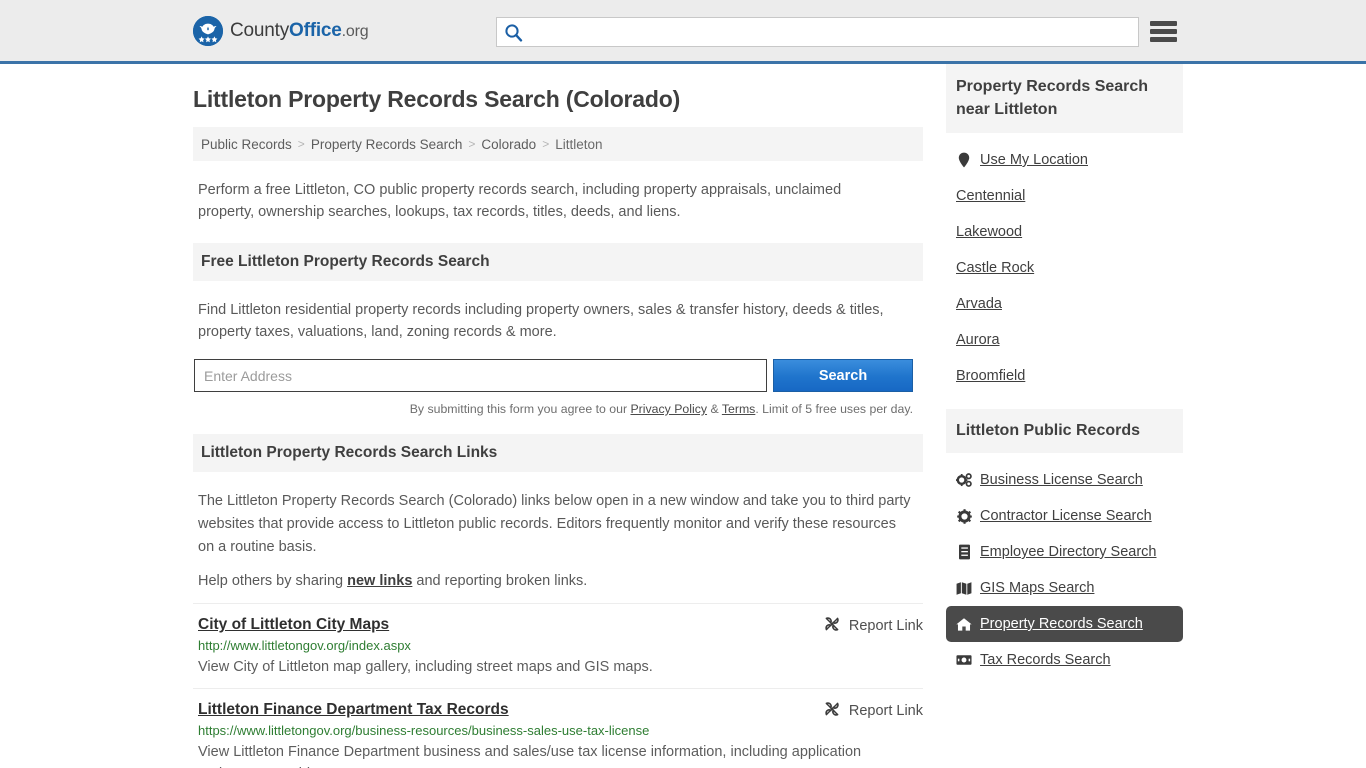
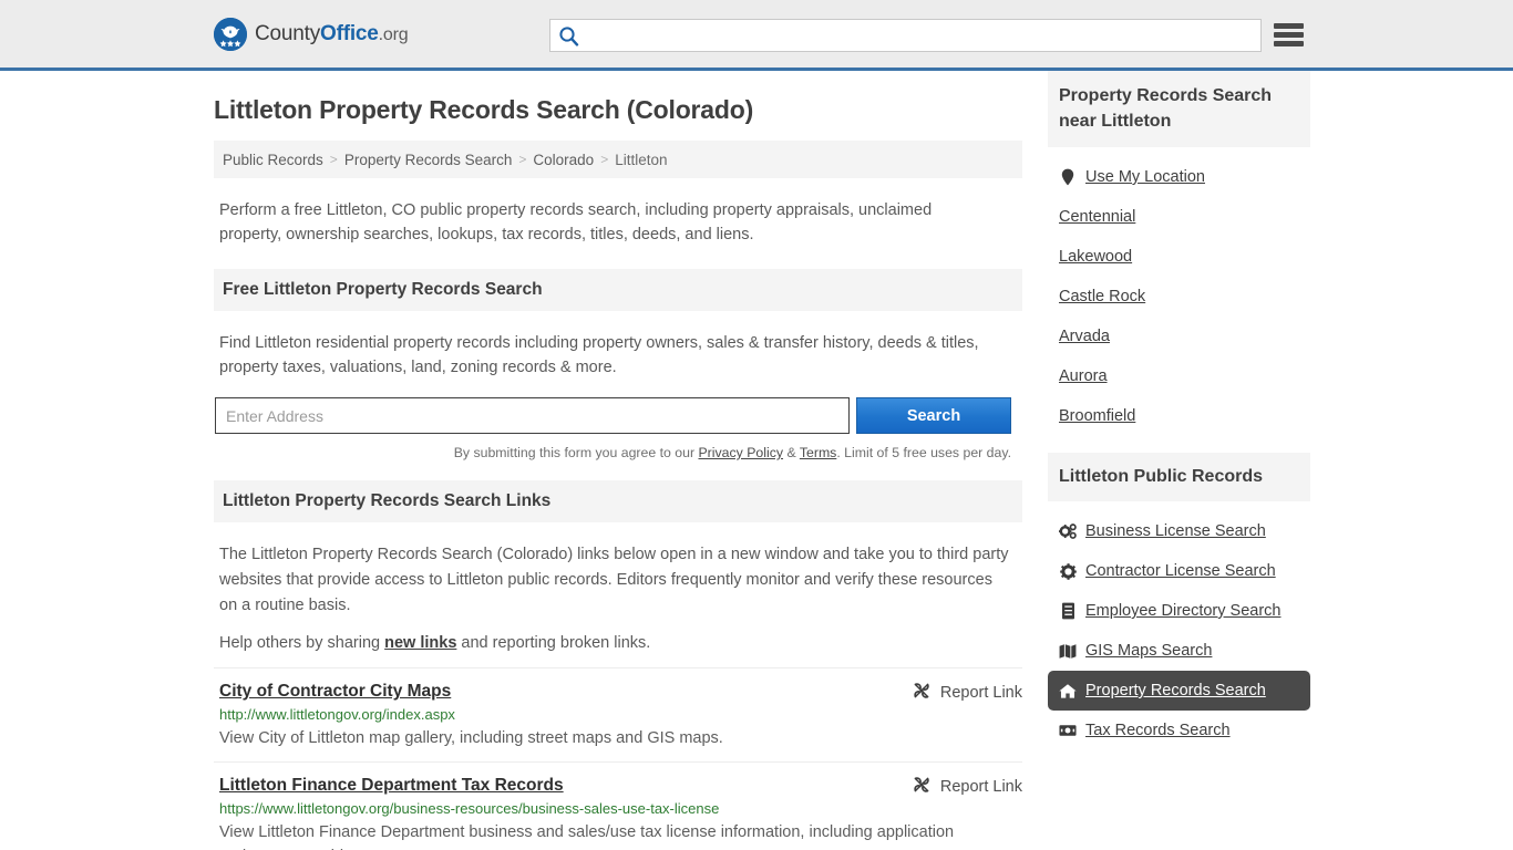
  CountyOffice.org
  Littleton Property Records Search (Colorado)
  Public Records
  >
  Property Records Search
  >
  Colorado
  >
  Littleton
  Perform a free Littleton, CO public property records search, including property appraisals, unclaimed property, ownership searches, lookups, tax records, titles, deeds, and liens.
  Free Littleton Property Records Search
  Find Littleton residential property records including property owners, sales & transfer history, deeds & titles, property taxes, valuations, land, zoning records & more.
  Enter Address
  Search
  By submitting this form you agree to our Privacy Policy & Terms. Limit of 5 free uses per day.
  Littleton Property Records Search Links
  The Littleton Property Records Search (Colorado) links below open in a new window and take you to third party websites that provide access to Littleton public records. Editors frequently monitor and verify these resources on a routine basis.
  Help others by sharing new links and reporting broken links.
- City of Littleton City Maps
+ City of Contractor City Maps
  http://www.littletongov.org/index.aspx
  View City of Littleton map gallery, including street maps and GIS maps.
  Report Link
  Littleton Finance Department Tax Records
  https://www.littletongov.org/business-resources/business-sales-use-tax-license
  View Littleton Finance Department business and sales/use tax license information, including application
  Report Link
  Property Records Search near Littleton
  Use My Location
  Centennial
  Lakewood
  Castle Rock
  Arvada
  Aurora
  Broomfield
  Littleton Public Records
  Business License Search
  Contractor License Search
  Employee Directory Search
  GIS Maps Search
  Property Records Search
  Tax Records Search
